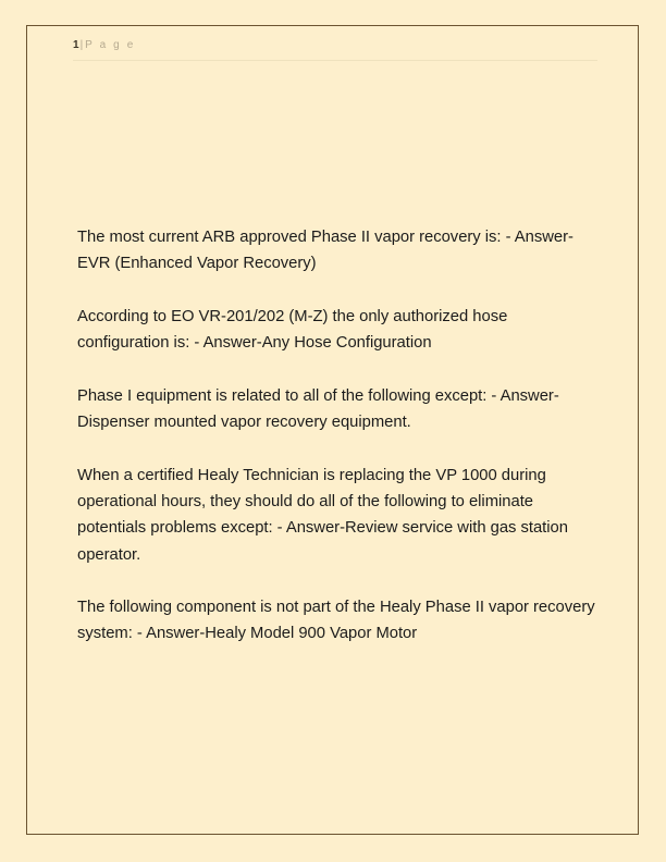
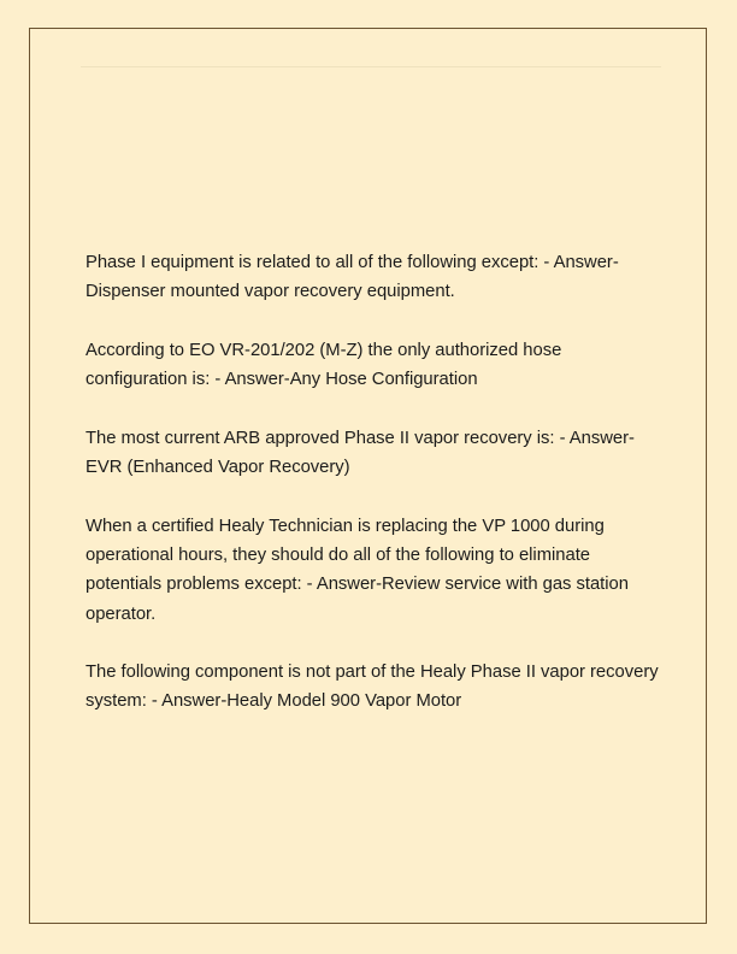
- 1| P a g e
- The most current ARB approved Phase II vapor recovery is: - Answer-EVR (Enhanced Vapor Recovery)
+ Phase I equipment is related to all of the following except: - Answer-Dispenser mounted vapor recovery equipment.
  According to EO VR-201/202 (M-Z) the only authorized hose configuration is: - Answer-Any Hose Configuration
- Phase I equipment is related to all of the following except: - Answer-Dispenser mounted vapor recovery equipment.
+ The most current ARB approved Phase II vapor recovery is: - Answer-EVR (Enhanced Vapor Recovery)
  When a certified Healy Technician is replacing the VP 1000 during operational hours, they should do all of the following to eliminate potentials problems except: - Answer-Review service with gas station operator.
  The following component is not part of the Healy Phase II vapor recovery system: - Answer-Healy Model 900 Vapor Motor
